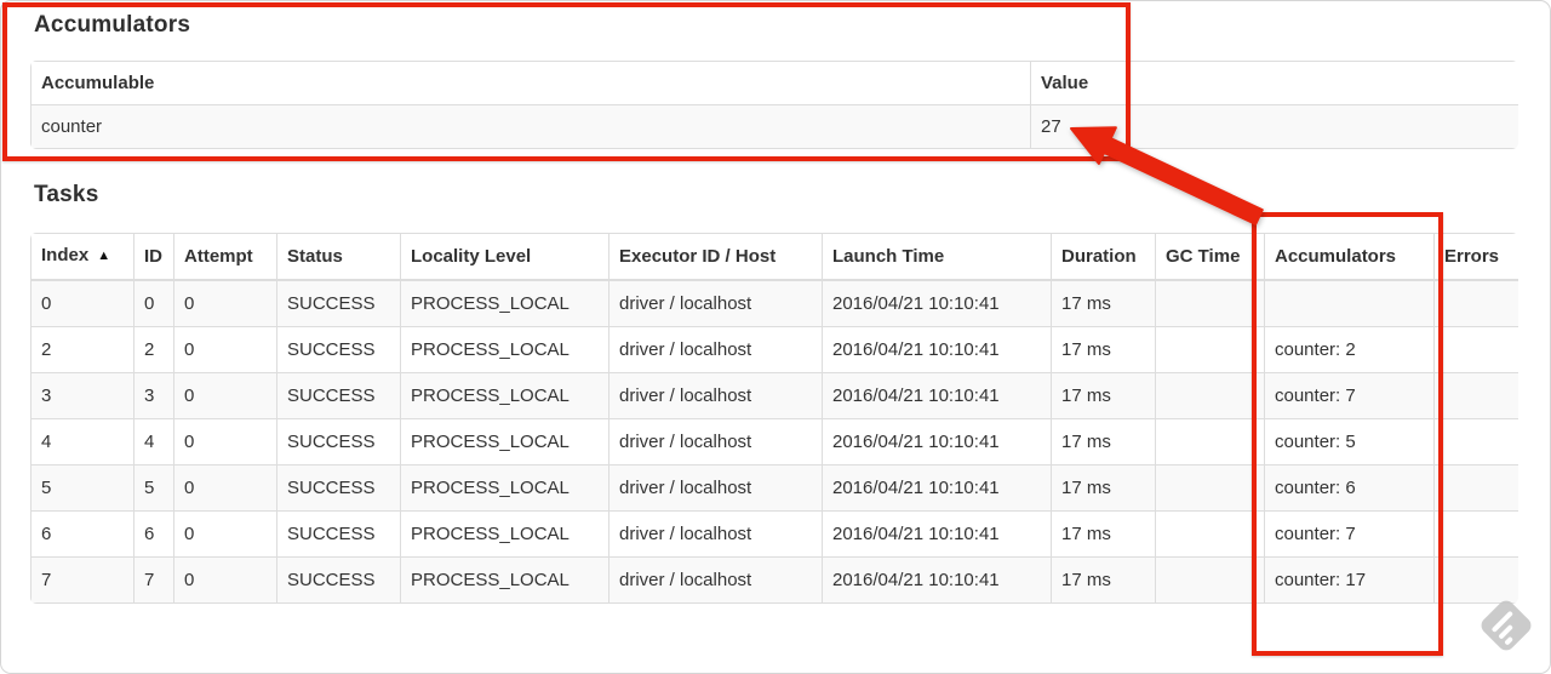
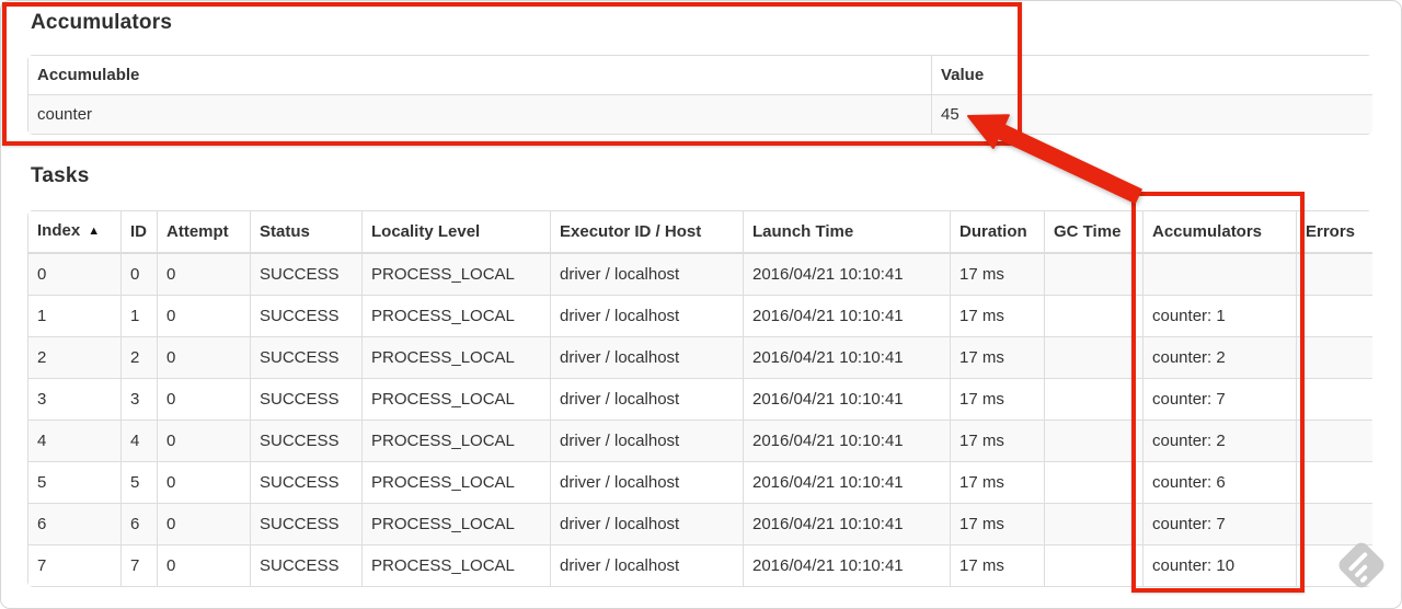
  Accumulators
  Accumulable	Value
- counter	27
+ counter	45
  Tasks
  Index ▲	ID	Attempt	Status	Locality Level	Executor ID / Host	Launch Time	Duration	GC Time	Accumulators	Errors
  0	0	0	SUCCESS	PROCESS_LOCAL	driver / localhost	2016/04/21 10:10:41	17 ms
+ 1	1	0	SUCCESS	PROCESS_LOCAL	driver / localhost	2016/04/21 10:10:41	17 ms		counter: 1
  2	2	0	SUCCESS	PROCESS_LOCAL	driver / localhost	2016/04/21 10:10:41	17 ms		counter: 2
  3	3	0	SUCCESS	PROCESS_LOCAL	driver / localhost	2016/04/21 10:10:41	17 ms		counter: 7
- 4	4	0	SUCCESS	PROCESS_LOCAL	driver / localhost	2016/04/21 10:10:41	17 ms		counter: 5
+ 4	4	0	SUCCESS	PROCESS_LOCAL	driver / localhost	2016/04/21 10:10:41	17 ms		counter: 2
  5	5	0	SUCCESS	PROCESS_LOCAL	driver / localhost	2016/04/21 10:10:41	17 ms		counter: 6
  6	6	0	SUCCESS	PROCESS_LOCAL	driver / localhost	2016/04/21 10:10:41	17 ms		counter: 7
- 7	7	0	SUCCESS	PROCESS_LOCAL	driver / localhost	2016/04/21 10:10:41	17 ms		counter: 17
+ 7	7	0	SUCCESS	PROCESS_LOCAL	driver / localhost	2016/04/21 10:10:41	17 ms		counter: 10
